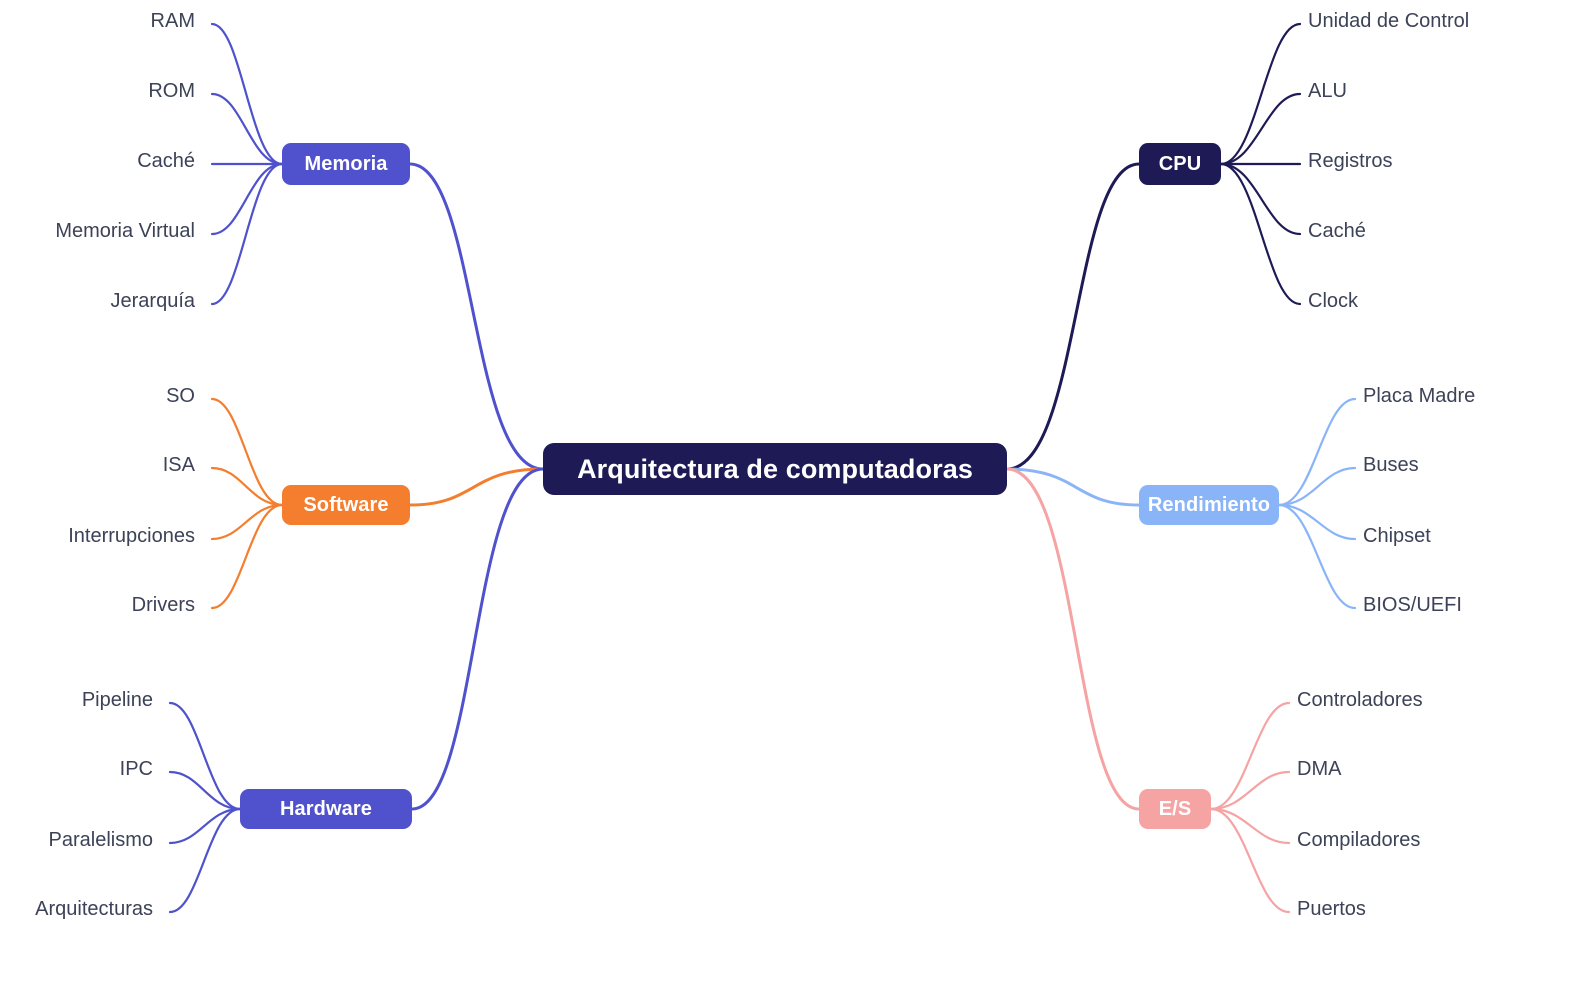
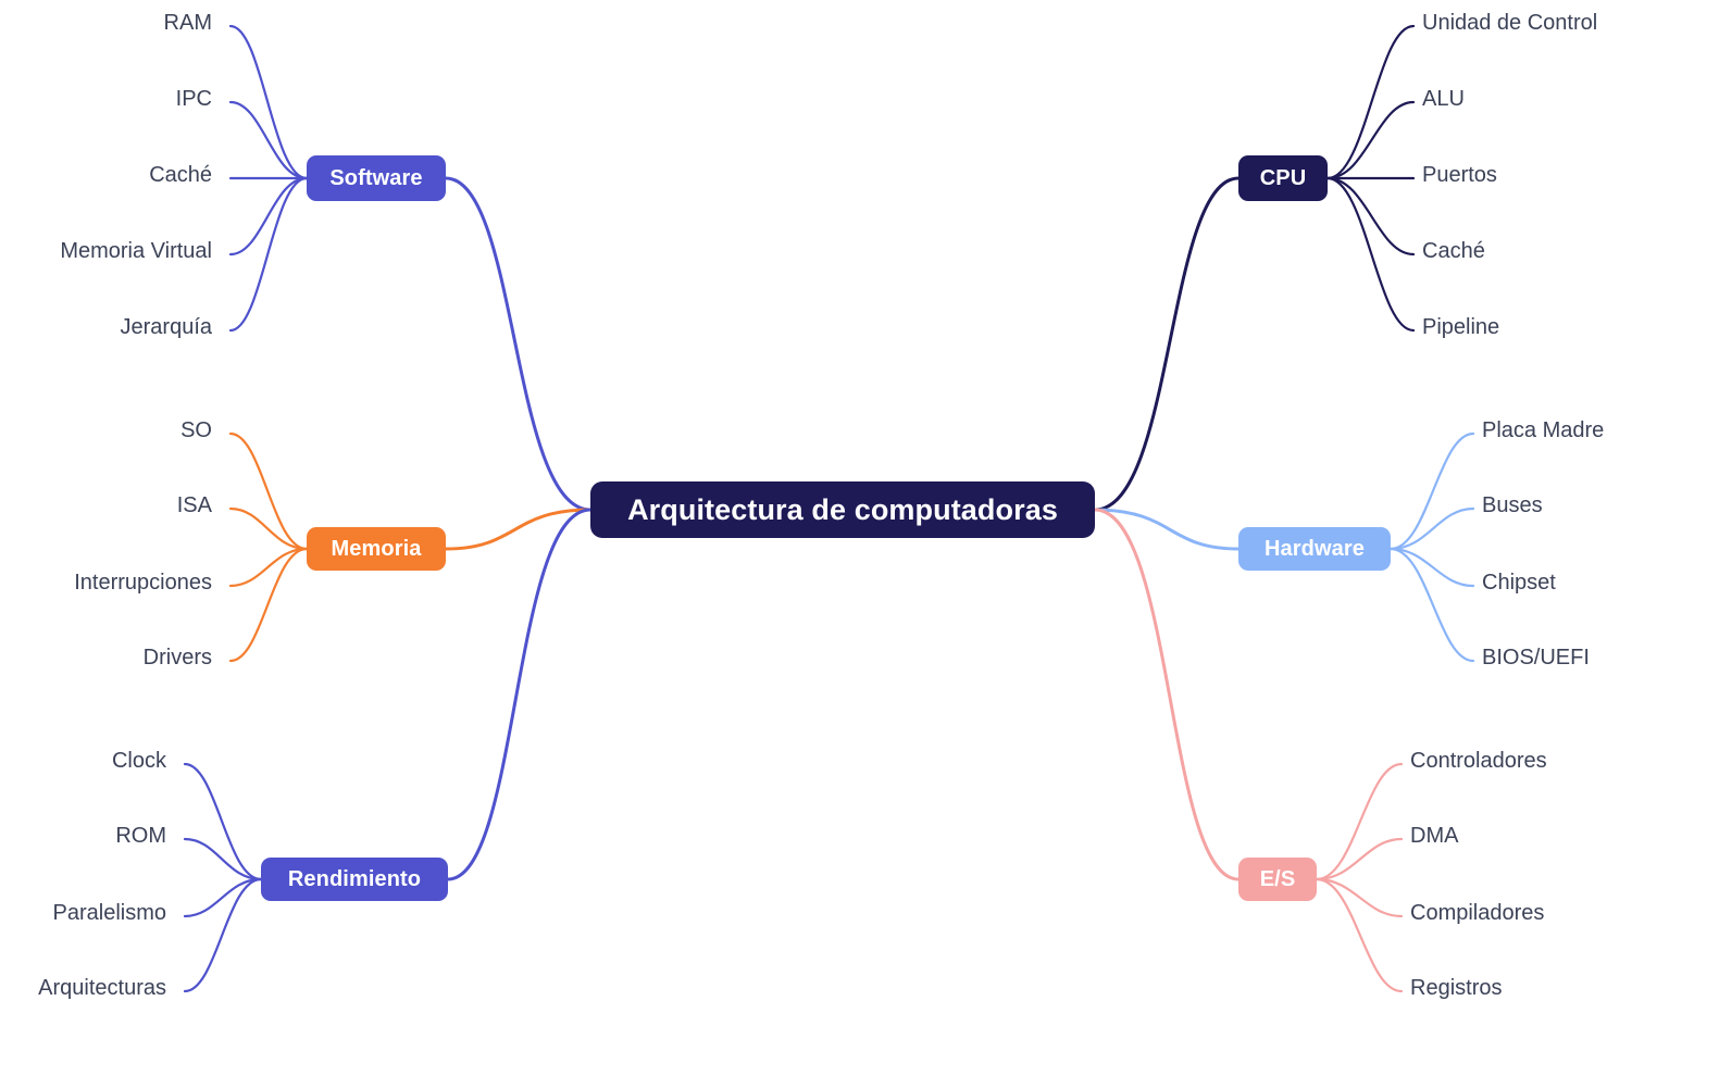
  Arquitectura de computadoras
- Memoria
+ Software
  RAM
- ROM
+ IPC
  Caché
  Memoria Virtual
  Jerarquía
- Software
+ Memoria
  SO
  ISA
  Interrupciones
  Drivers
- Hardware
+ Rendimiento
- Pipeline
+ Clock
- IPC
+ ROM
  Paralelismo
  Arquitecturas
  CPU
  Unidad de Control
  ALU
- Registros
+ Puertos
  Caché
- Clock
+ Pipeline
- Rendimiento
+ Hardware
  Placa Madre
  Buses
  Chipset
  BIOS/UEFI
  E/S
  Controladores
  DMA
  Compiladores
- Puertos
+ Registros
